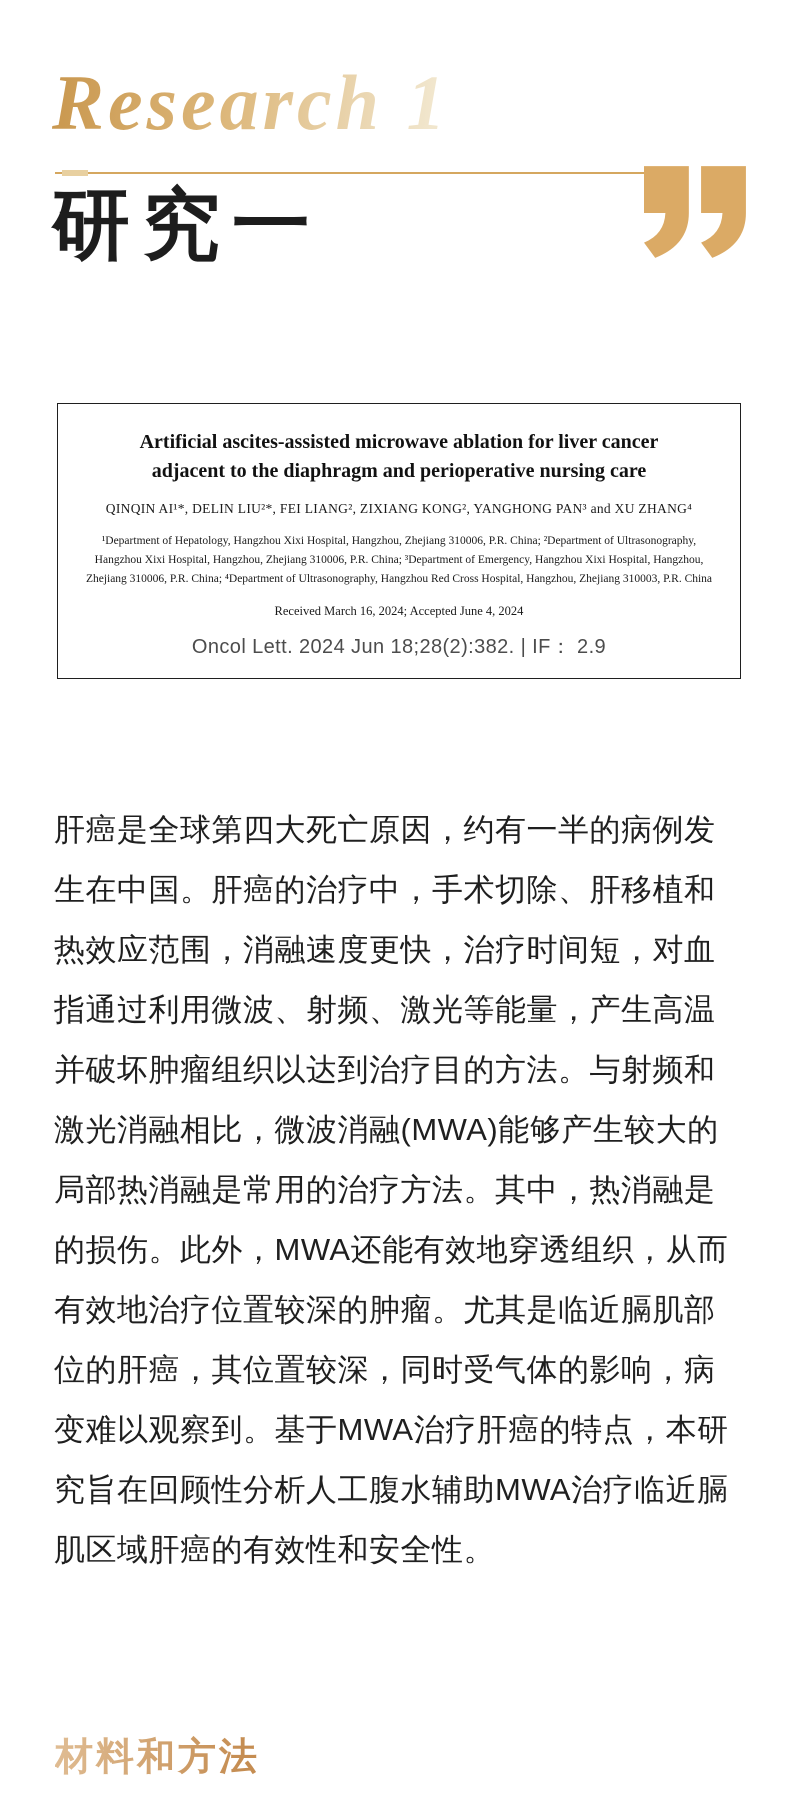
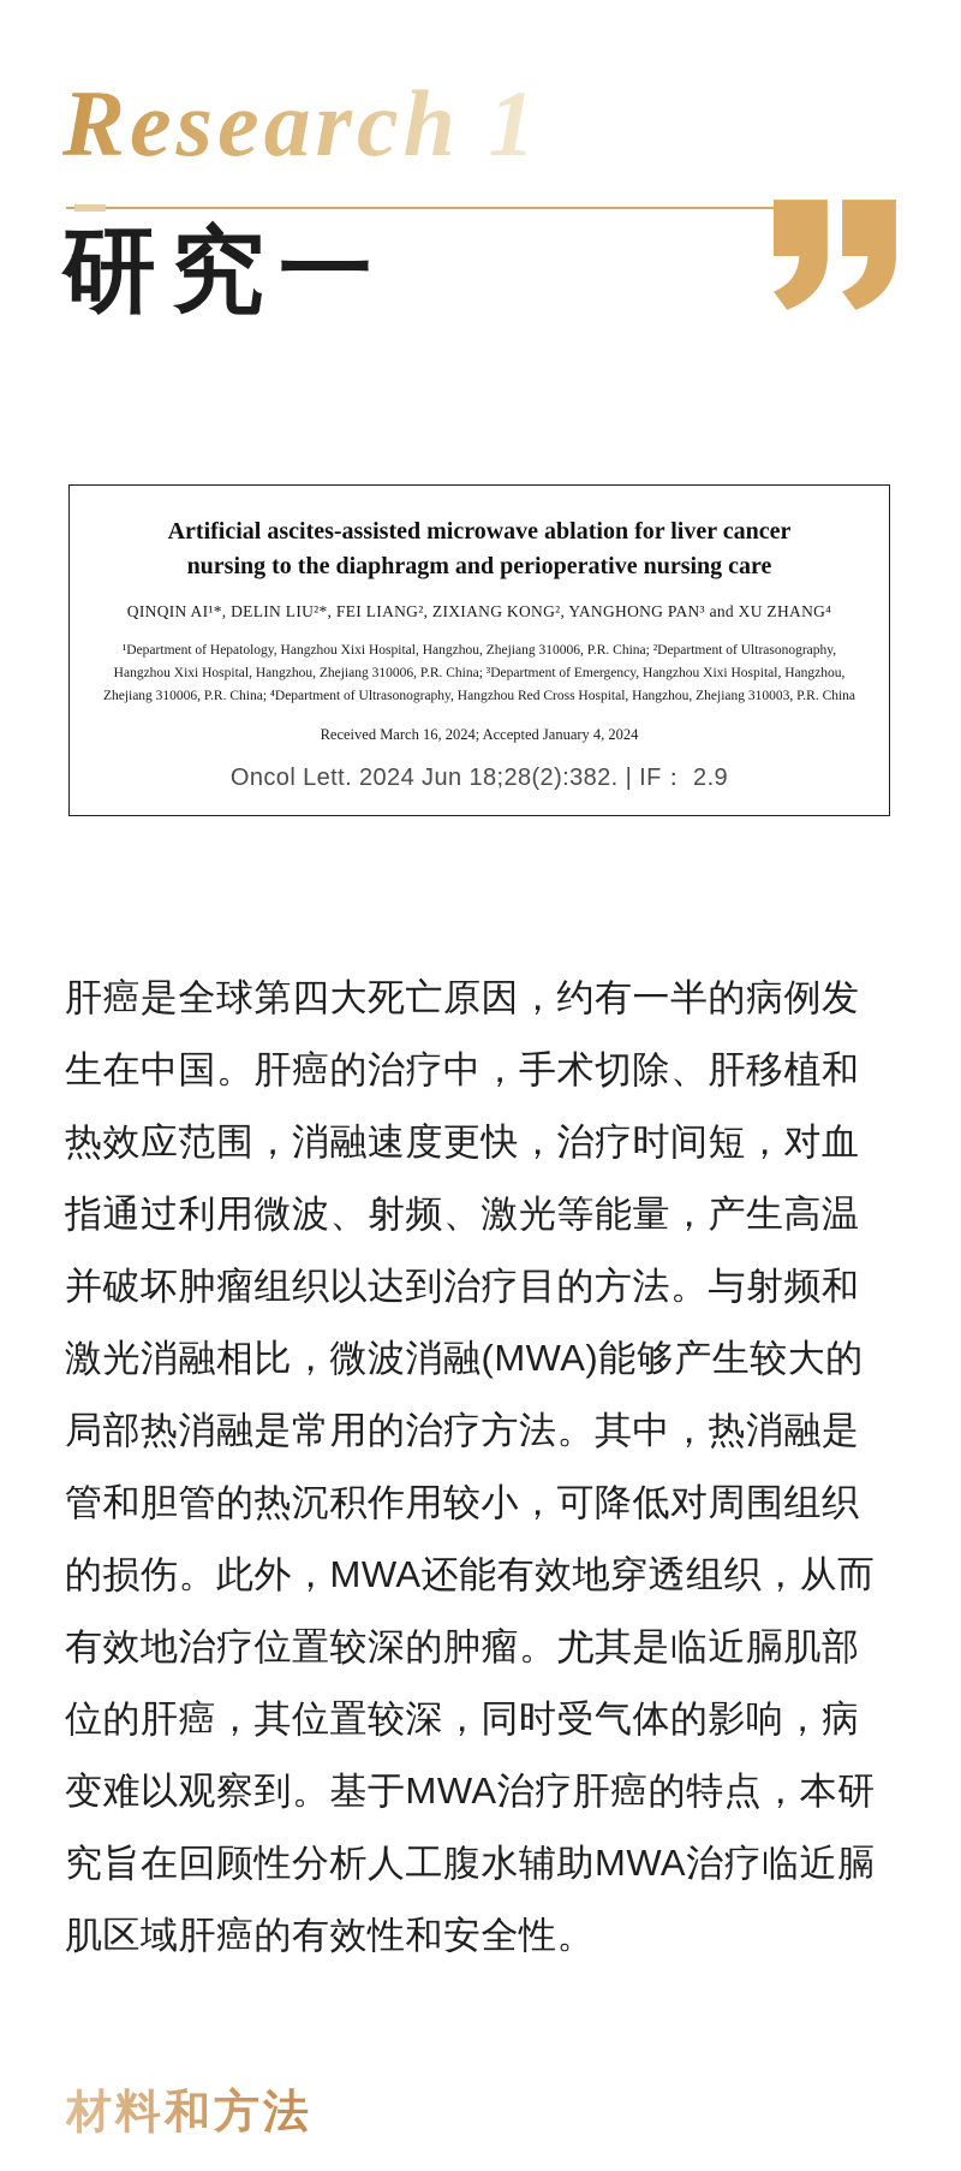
  Research 1
  研究一
  Artificial ascites-assisted microwave ablation for liver cancer
- adjacent to the diaphragm and perioperative nursing care
+ nursing to the diaphragm and perioperative nursing care
  QINQIN AI¹*, DELIN LIU²*, FEI LIANG², ZIXIANG KONG², YANGHONG PAN³ and XU ZHANG⁴
  ¹Department of Hepatology, Hangzhou Xixi Hospital, Hangzhou, Zhejiang 310006, P.R. China; ²Department of Ultrasonography,
  Hangzhou Xixi Hospital, Hangzhou, Zhejiang 310006, P.R. China; ³Department of Emergency, Hangzhou Xixi Hospital, Hangzhou,
  Zhejiang 310006, P.R. China; ⁴Department of Ultrasonography, Hangzhou Red Cross Hospital, Hangzhou, Zhejiang 310003, P.R. China
- Received March 16, 2024; Accepted June 4, 2024
+ Received March 16, 2024; Accepted January 4, 2024
  Oncol Lett. 2024 Jun 18;28(2):382. | IF： 2.9
  肝癌是全球第四大死亡原因，约有一半的病例发
  生在中国。肝癌的治疗中，手术切除、肝移植和
  热效应范围，消融速度更快，治疗时间短，对血
  指通过利用微波、射频、激光等能量，产生高温
  并破坏肿瘤组织以达到治疗目的方法。与射频和
  激光消融相比，微波消融(MWA)能够产生较大的
  局部热消融是常用的治疗方法。其中，热消融是
+ 管和胆管的热沉积作用较小，可降低对周围组织
  的损伤。此外，MWA还能有效地穿透组织，从而
  有效地治疗位置较深的肿瘤。尤其是临近膈肌部
  位的肝癌，其位置较深，同时受气体的影响，病
  变难以观察到。基于MWA治疗肝癌的特点，本研
  究旨在回顾性分析人工腹水辅助MWA治疗临近膈
  肌区域肝癌的有效性和安全性。
  材料和方法
